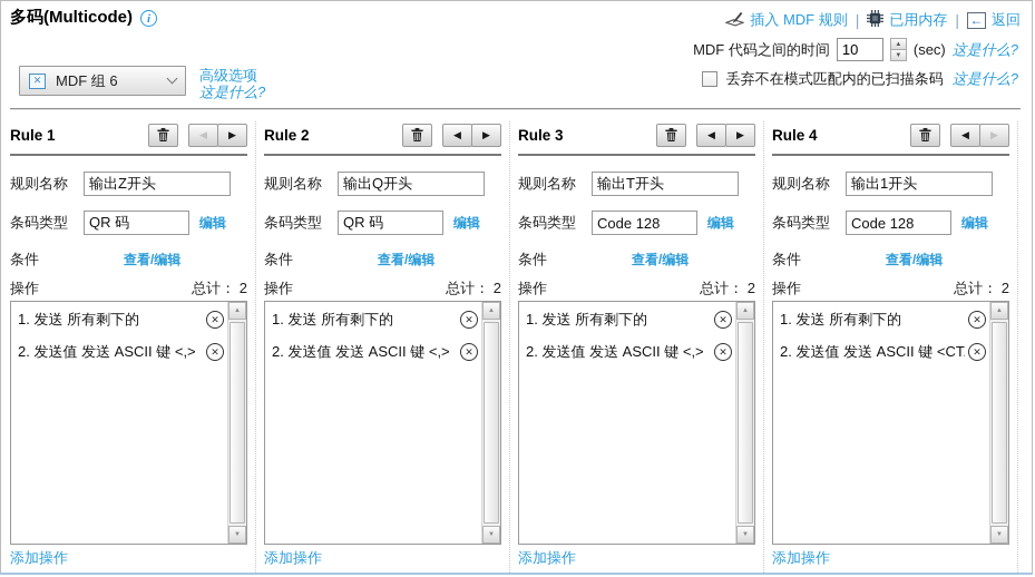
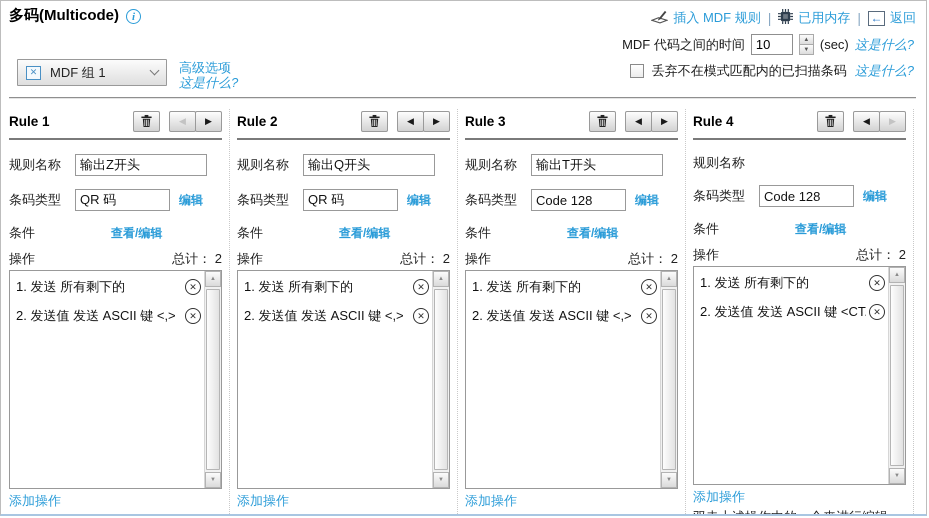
  多码(Multicode)
  i
  插入 MDF 规则
  |
  已用内存
  |
  ←
  返回
  MDF 代码之间的时间
  10
  (sec)
  这是什么?
  ✕
- MDF 组 6
+ MDF 组 1
  高级选项
  这是什么?
  丢弃不在模式匹配内的已扫描条码
  这是什么?
  Rule 1
  ◀
  ▶
  规则名称
  输出Z开头
  条码类型
  QR 码
  编辑
  条件
  查看/编辑
  操作
  总计： 2
  1. 发送 所有剩下的
  ✕
  2. 发送值 发送 ASCII 键 <,>
  ✕
  添加操作
  Rule 2
  ◀
  ▶
  规则名称
  输出Q开头
  条码类型
  QR 码
  编辑
  条件
  查看/编辑
  操作
  总计： 2
  1. 发送 所有剩下的
  ✕
  2. 发送值 发送 ASCII 键 <,>
  ✕
  添加操作
  Rule 3
  ◀
  ▶
  规则名称
  输出T开头
  条码类型
  Code 128
  编辑
  条件
  查看/编辑
  操作
  总计： 2
  1. 发送 所有剩下的
  ✕
  2. 发送值 发送 ASCII 键 <,>
  ✕
  添加操作
  Rule 4
  ◀
  ▶
  规则名称
- 输出1开头
  条码类型
  Code 128
  编辑
  条件
  查看/编辑
  操作
  总计： 2
  1. 发送 所有剩下的
  ✕
  2. 发送值 发送 ASCII 键 <CT
  ✕
  添加操作
